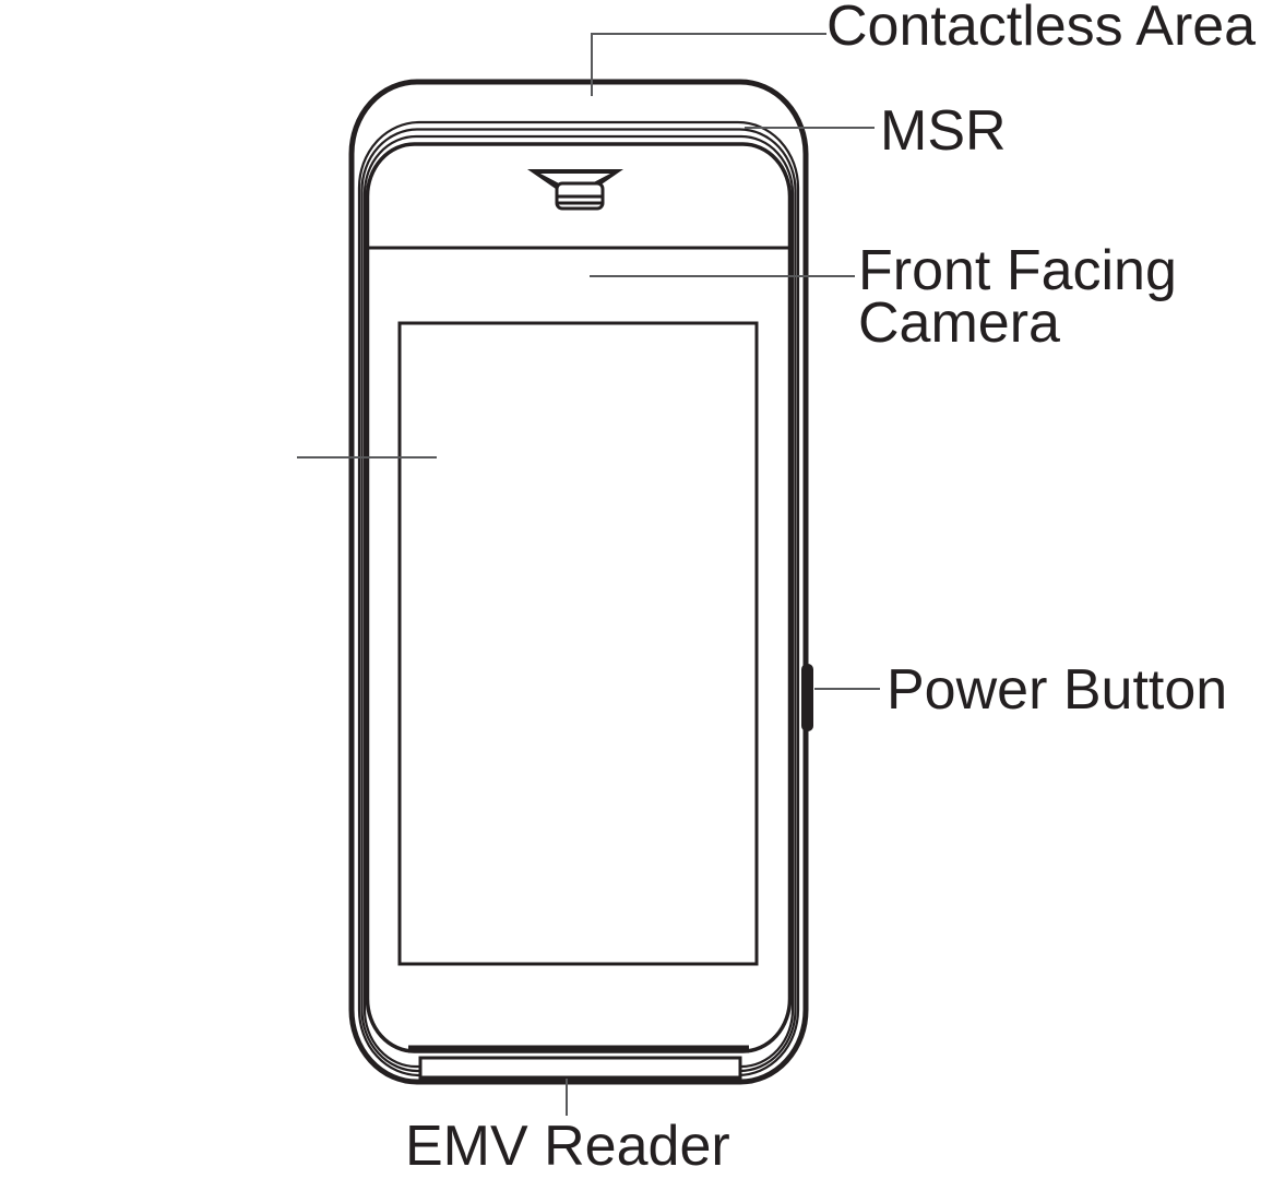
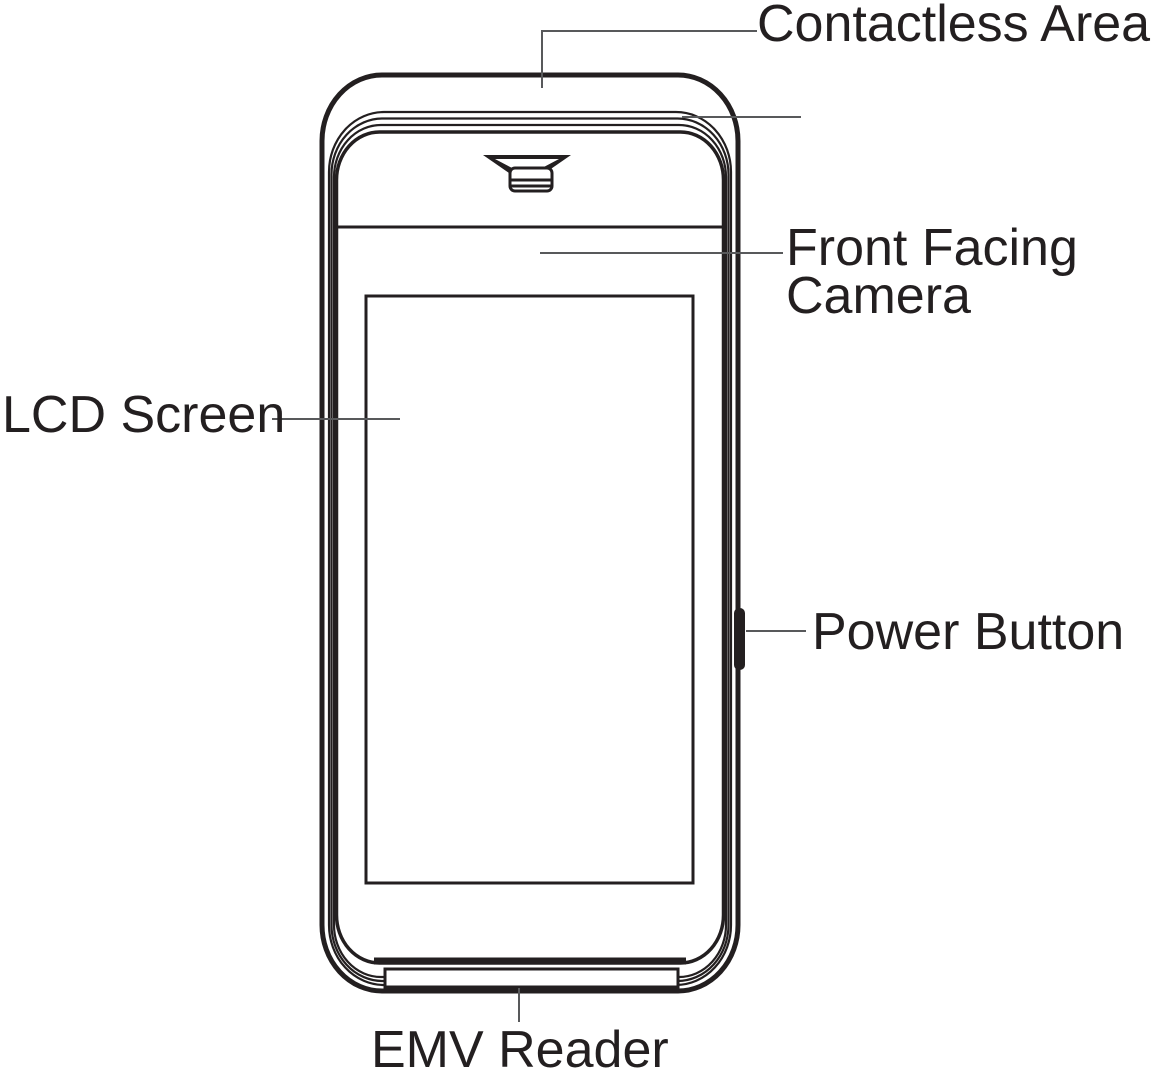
  Contactless Area
- MSR
  Front Facing
  Camera
+ LCD Screen
  Power Button
  EMV Reader
